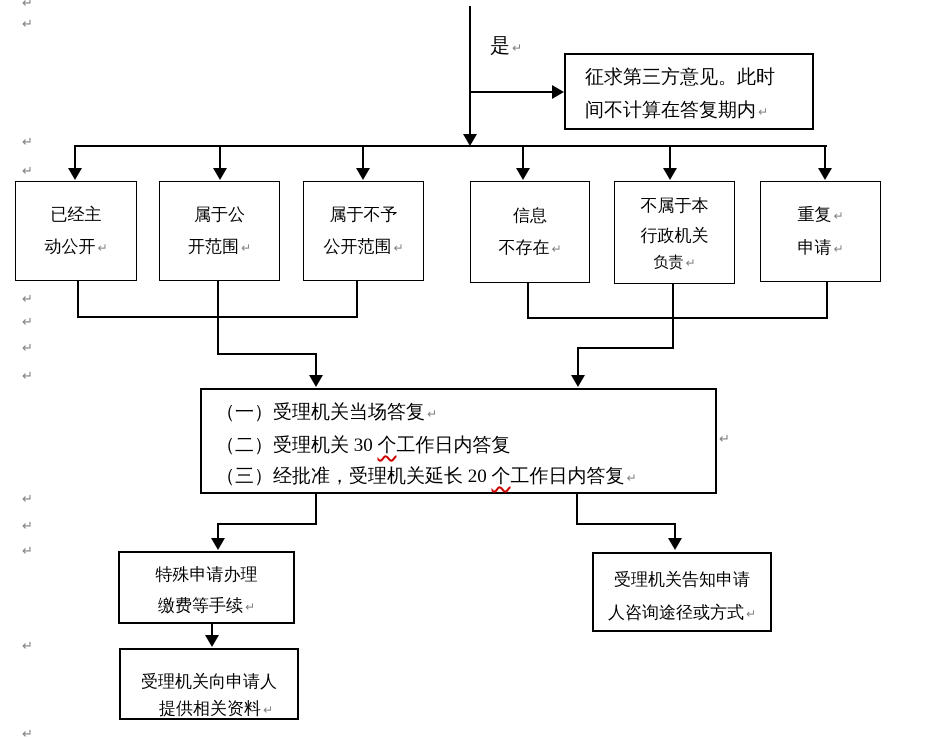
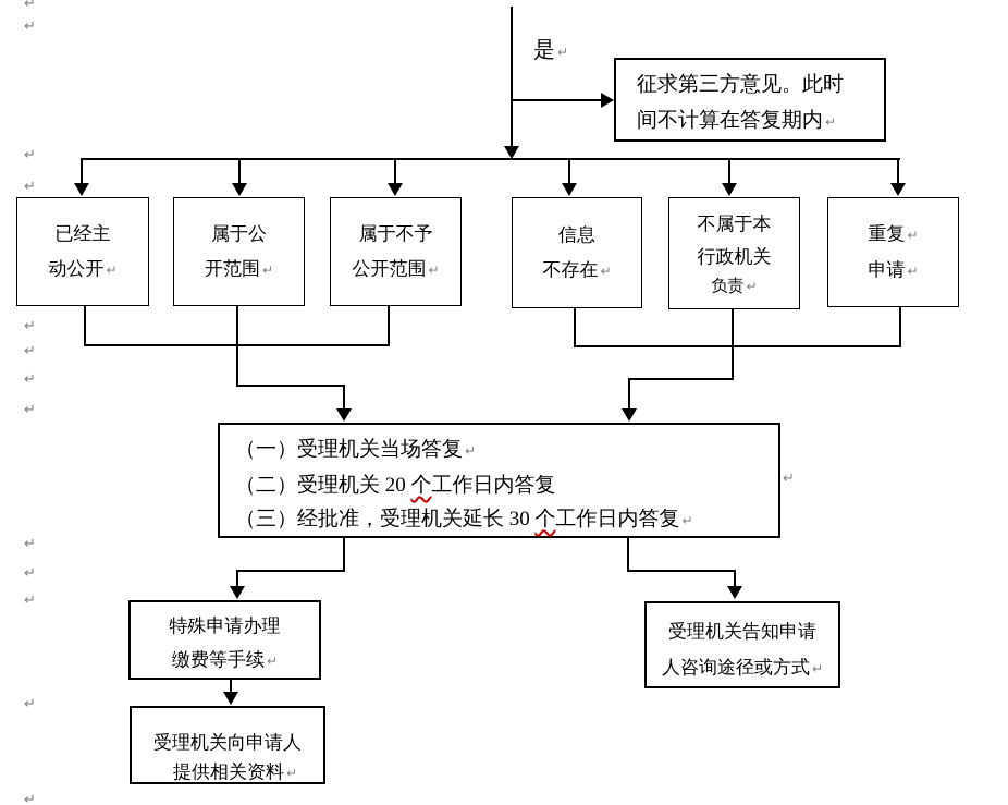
  ↵
  ↵
  ↵
  ↵
  ↵
  ↵
  ↵
  ↵
  ↵
  ↵
  ↵
  ↵
  ↵
  是 ↵
  征求第三方意见。此时
  间不计算在答复期内 ↵
  已经主
  动公开 ↵
  属于公
  开范围 ↵
  属于不予
  公开范围 ↵
  信息
  不存在 ↵
  不属于本
  行政机关
  负责 ↵
  重复 ↵
  申请 ↵
  （一）受理机关当场答复 ↵
- （二）受理机关 30 个工作日内答复
+ （二）受理机关 20 个工作日内答复
- （三）经批准，受理机关延长 20 个工作日内答复 ↵
+ （三）经批准，受理机关延长 30 个工作日内答复 ↵
  ↵
  特殊申请办理
  缴费等手续 ↵
  受理机关向申请人
  提供相关资料 ↵
  受理机关告知申请
  人咨询途径或方式 ↵
